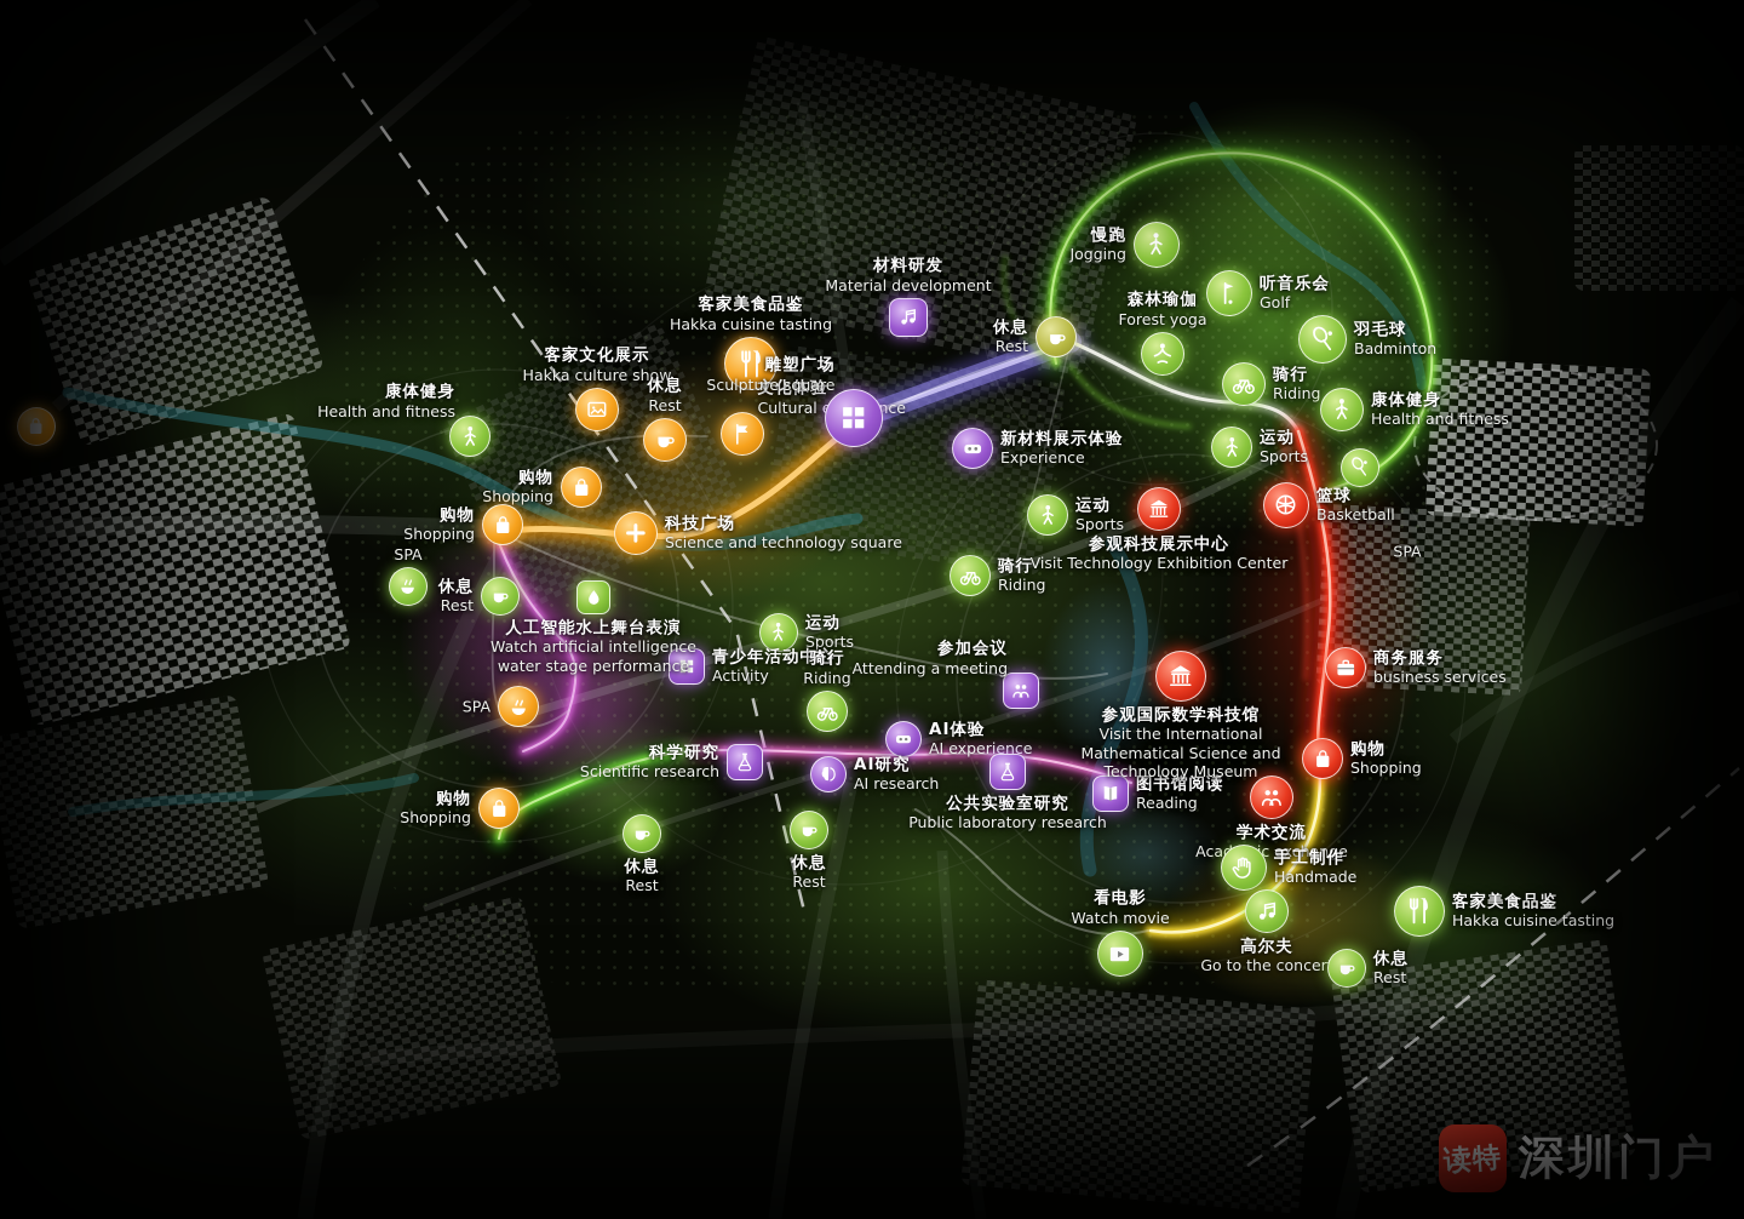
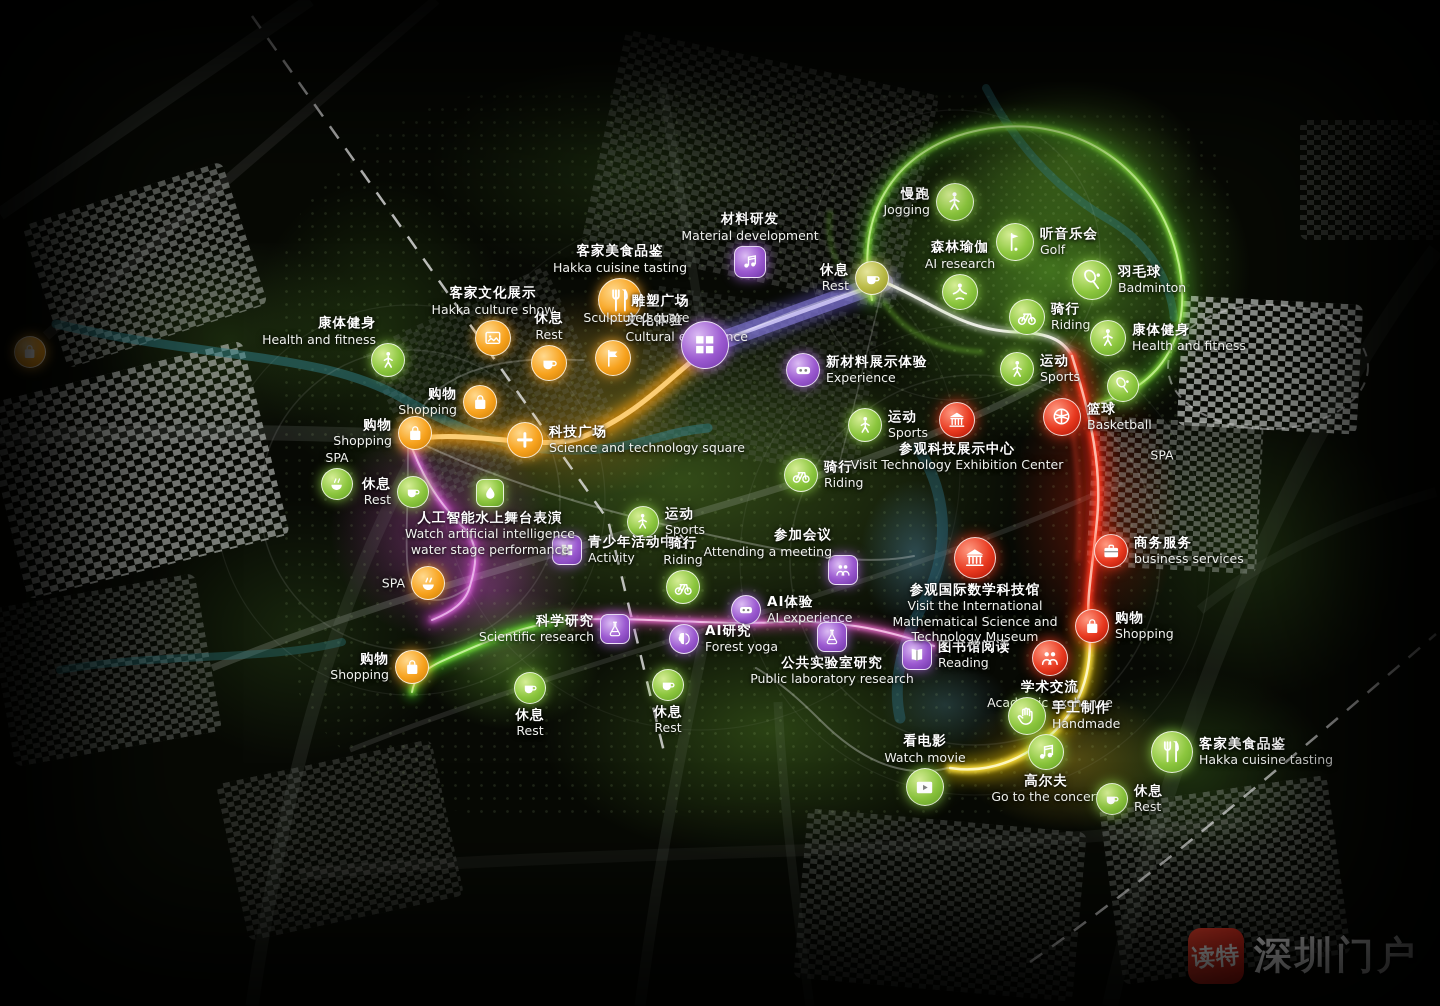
  慢跑
  Jogging
  听音乐会
  Golf
  森林瑜伽
- Forest yoga
+ AI research
  羽毛球
  Badminton
  骑行
  Riding
  康体健身
  Health and fitness
  运动
  Sports
  篮球
  Basketball
  SPA
  康体健身
  Health and fitness
  购物
  Shopping
  购物
  Shopping
  SPA
  休息
  Rest
  客家文化展示
  Hakka culture show
  休息
  Rest
  客家美食品鉴
  Hakka cuisine tasting
  文化体验
  雕塑广场
  Sculpture square
  材料研发
  Material development
  休息
  Rest
  新材料展示体验
  Experience
  运动
  Sports
  骑行
  Riding
  参观科技展示中心
  Visit Technology Exhibition Center
  运动
  Sports
  青少年活动中心
  Activity
  骑行
  Riding
  参加会议
  Attending a meeting
  人工智能水上舞台表演
  Watch artificial intelligence water stage performance
  SPA
  购物
  Shopping
  科学研究
  Scientific research
  AI体验
  AI experience
  AI研究
- AI research
+ Forest yoga
  公共实验室研究
  Public laboratory research
  图书馆阅读
  Reading
  参观国际数学科技馆
  Visit the International Mathematical Science and Technology Museum
  商务服务
  business services
  购物
  Shopping
  学术交流
  Acac exchange
  手工制作
  Handmade
  看电影
  Watch movie
  高尔夫
  Go to the concer
  休息
  Rest
  客家美食品鉴
  Hakka cuisine tasting
  休息
  Rest
  休息
  Rest
  科技广场
  Science and technology square
  深圳门户
